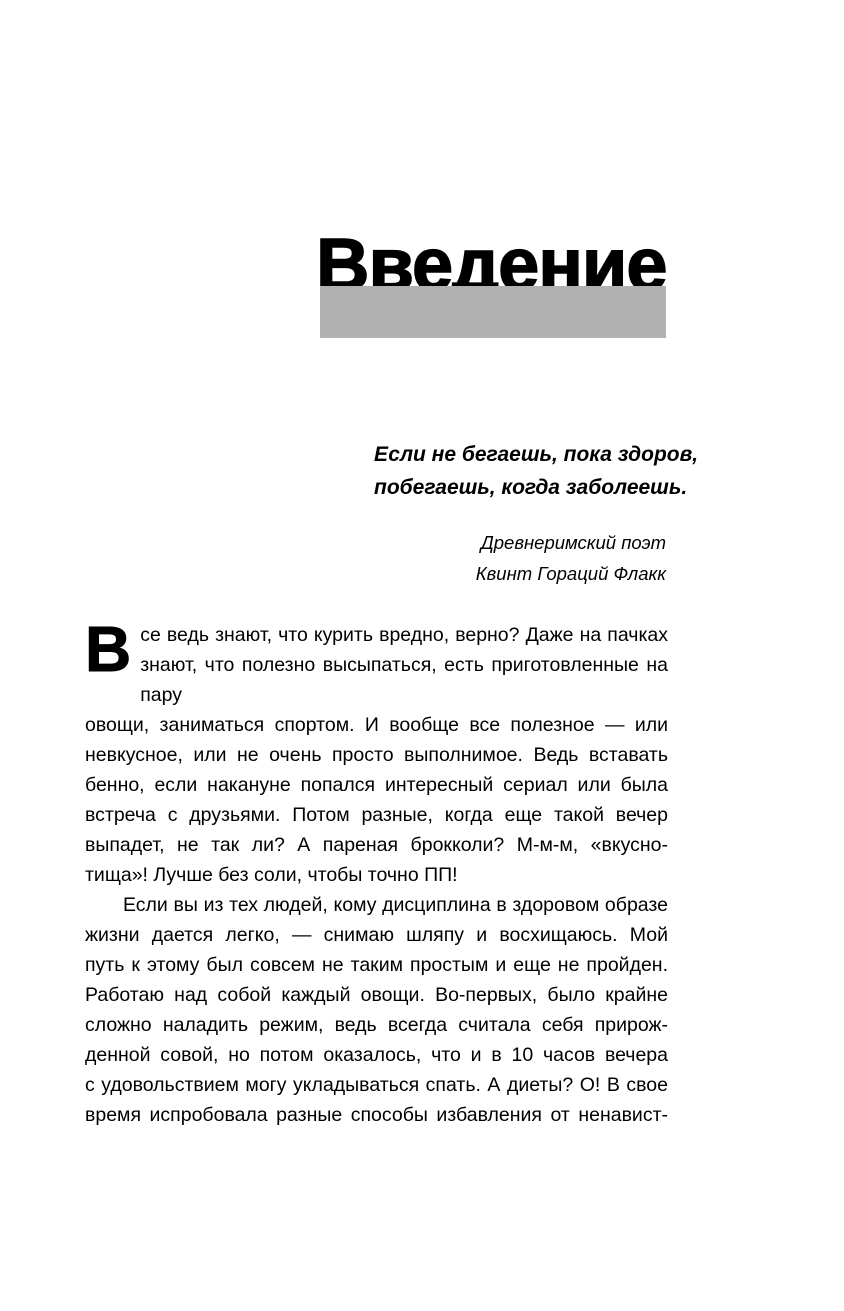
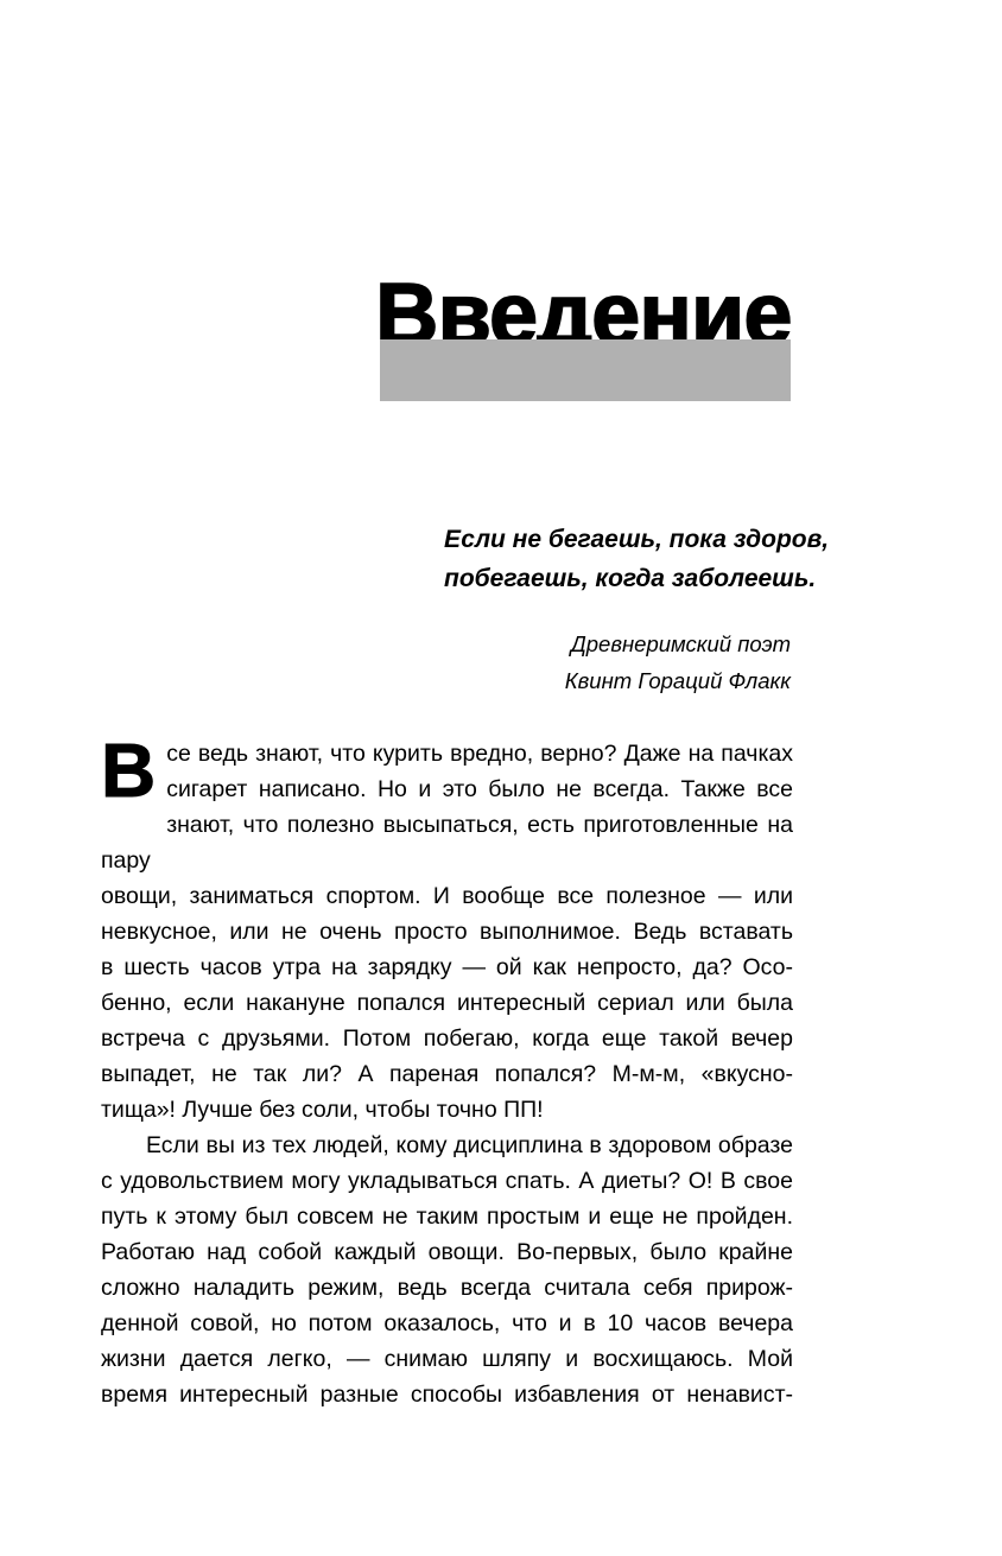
  Введение
  Если не бегаешь, пока здоров,
  побегаешь, когда заболеешь.
  Древнеримский поэт
  Квинт Гораций Флакк
  В
  се ведь знают, что курить вредно, верно? Даже на пачках
+ сигарет написано. Но и это было не всегда. Также все
  знают, что полезно высыпаться, есть приготовленные на пару
  овощи, заниматься спортом. И вообще все полезное — или
  невкусное, или не очень просто выполнимое. Ведь вставать
+ в шесть часов утра на зарядку — ой как непросто, да? Осо-
  бенно, если накануне попался интересный сериал или была
- встреча с друзьями. Потом разные, когда еще такой вечер
+ встреча с друзьями. Потом побегаю, когда еще такой вечер
- выпадет, не так ли? А пареная брокколи? М-м-м, «вкусно-
+ выпадет, не так ли? А пареная попался? М-м-м, «вкусно-
  тища»! Лучше без соли, чтобы точно ПП!
  Если вы из тех людей, кому дисциплина в здоровом образе
- жизни дается легко, — снимаю шляпу и восхищаюсь. Мой
+ с удовольствием могу укладываться спать. А диеты? О! В свое
  путь к этому был совсем не таким простым и еще не пройден.
  Работаю над собой каждый овощи. Во-первых, было крайне
  сложно наладить режим, ведь всегда считала себя прирож-
  денной совой, но потом оказалось, что и в 10 часов вечера
- с удовольствием могу укладываться спать. А диеты? О! В свое
+ жизни дается легко, — снимаю шляпу и восхищаюсь. Мой
- время испробовала разные способы избавления от ненавист-
+ время интересный разные способы избавления от ненавист-
